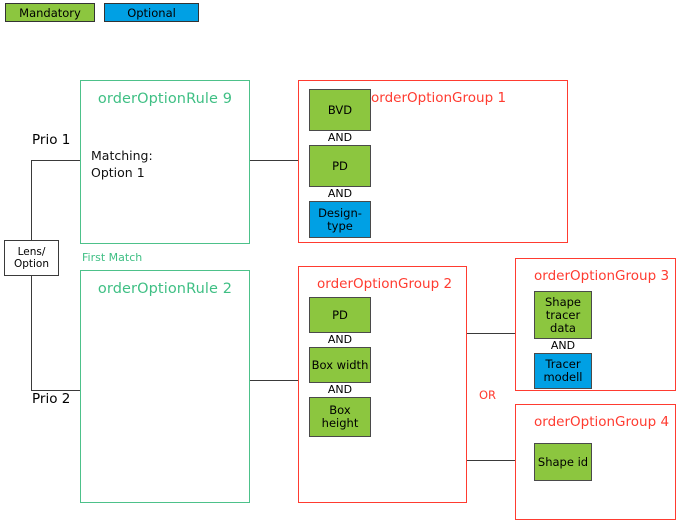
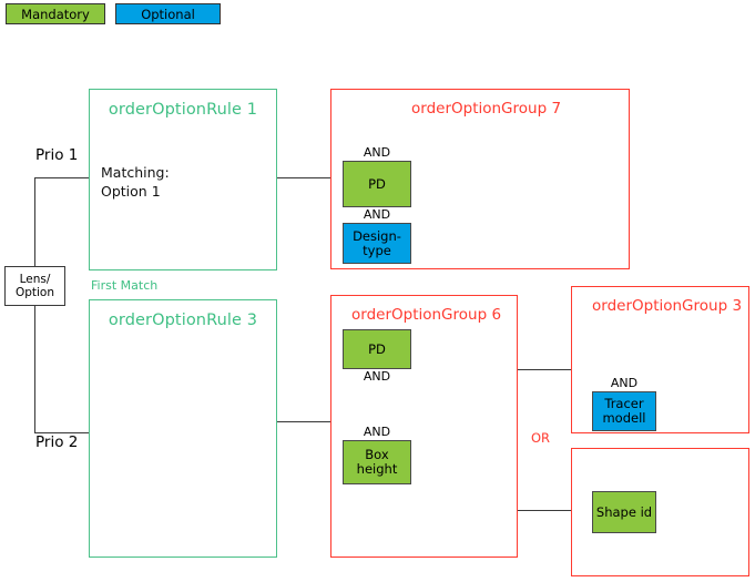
  Mandatory
  Optional
  Lens/
  Option
  Prio 1
  Prio 2
- orderOptionRule 9
+ orderOptionRule 1
  Matching:
  Option 1
  First Match
- orderOptionRule 2
+ orderOptionRule 3
- orderOptionGroup 1
+ orderOptionGroup 7
- BVD
  AND
  PD
  AND
  Design-
  type
- orderOptionGroup 2
+ orderOptionGroup 6
  PD
  AND
- Box width
  AND
  Box
  height
  OR
  orderOptionGroup 3
- Shape
- tracer
- data
  AND
  Tracer
  modell
- orderOptionGroup 4
  Shape id
